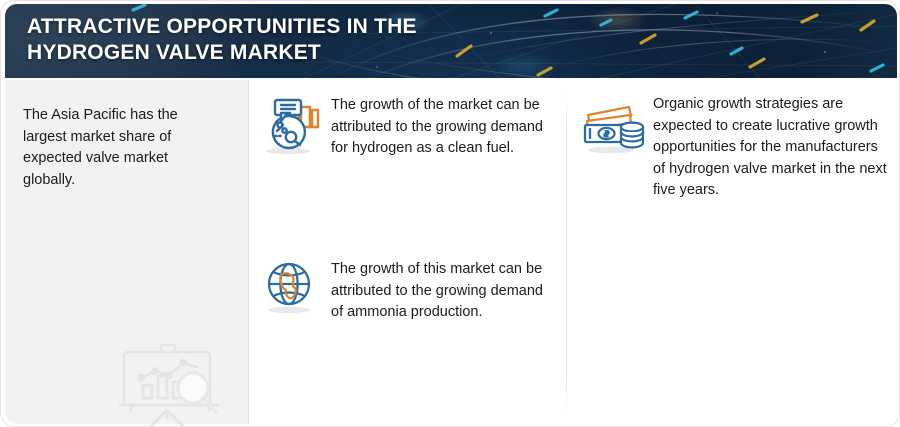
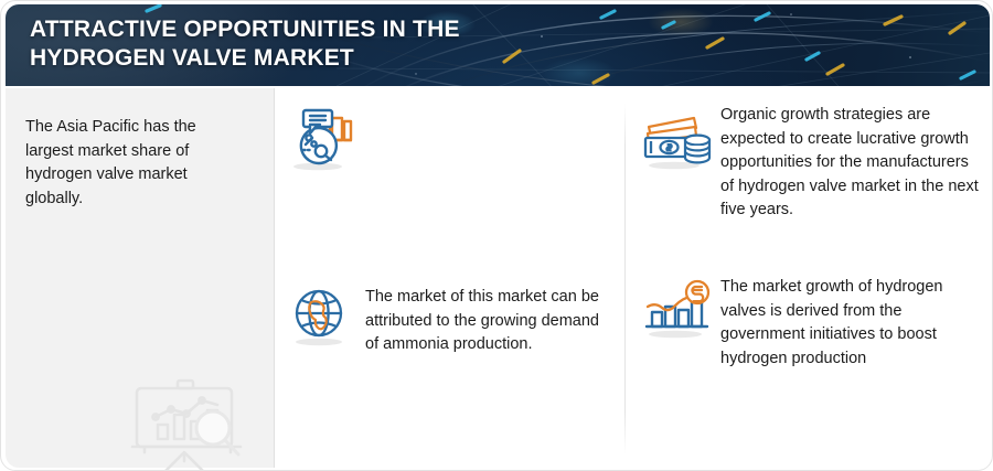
  ATTRACTIVE OPPORTUNITIES IN THE
  HYDROGEN VALVE MARKET
- The Asia Pacific has the largest market share of expected valve market globally.
+ The Asia Pacific has the largest market share of hydrogen valve market globally.
- The growth of the market can be attributed to the growing demand for hydrogen as a clean fuel.
  Organic growth strategies are expected to create lucrative growth opportunities for the manufacturers of hydrogen valve market in the next five years.
- The growth of this market can be attributed to the growing demand of ammonia production.
+ The market of this market can be attributed to the growing demand of ammonia production.
+ The market growth of hydrogen valves is derived from the government initiatives to boost hydrogen production
